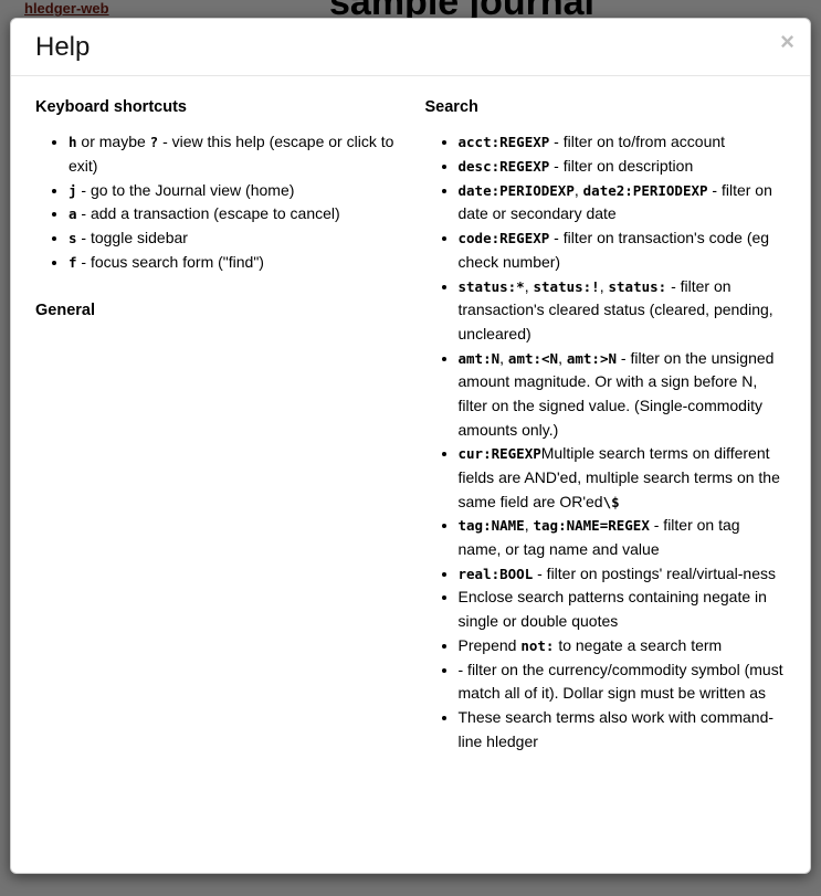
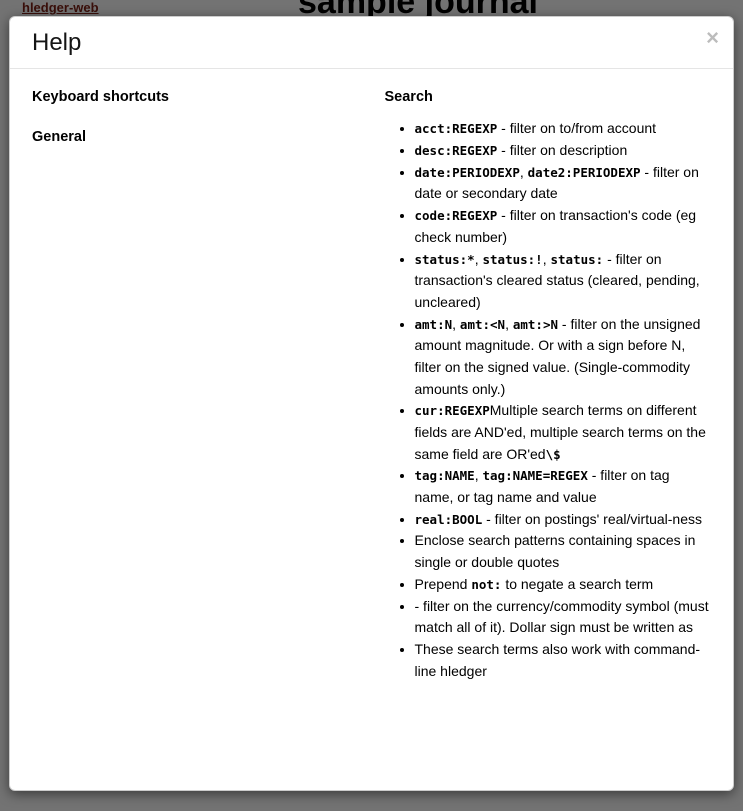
  hledger-web
  sample journal
  Help
  ×
  Keyboard shortcuts
- h or maybe ? - view this help (escape or click to exit)
- j - go to the Journal view (home)
- a - add a transaction (escape to cancel)
- s - toggle sidebar
- f - focus search form ("find")
  General
  Search
  acct:REGEXP - filter on to/from account
  desc:REGEXP - filter on description
  date:PERIODEXP, date2:PERIODEXP - filter on date or secondary date
  code:REGEXP - filter on transaction's code (eg check number)
  status:*, status:!, status: - filter on transaction's cleared status (cleared, pending, uncleared)
  amt:N, amt:<N, amt:>N - filter on the unsigned amount magnitude. Or with a sign before N, filter on the signed value. (Single-commodity amounts only.)
  cur:REGEXPMultiple search terms on different fields are AND'ed, multiple search terms on the same field are OR'ed\$
  tag:NAME, tag:NAME=REGEX - filter on tag name, or tag name and value
  real:BOOL - filter on postings' real/virtual-ness
- Enclose search patterns containing negate in single or double quotes
+ Enclose search patterns containing spaces in single or double quotes
  Prepend not: to negate a search term
  - filter on the currency/commodity symbol (must match all of it). Dollar sign must be written as
  These search terms also work with command-line hledger
